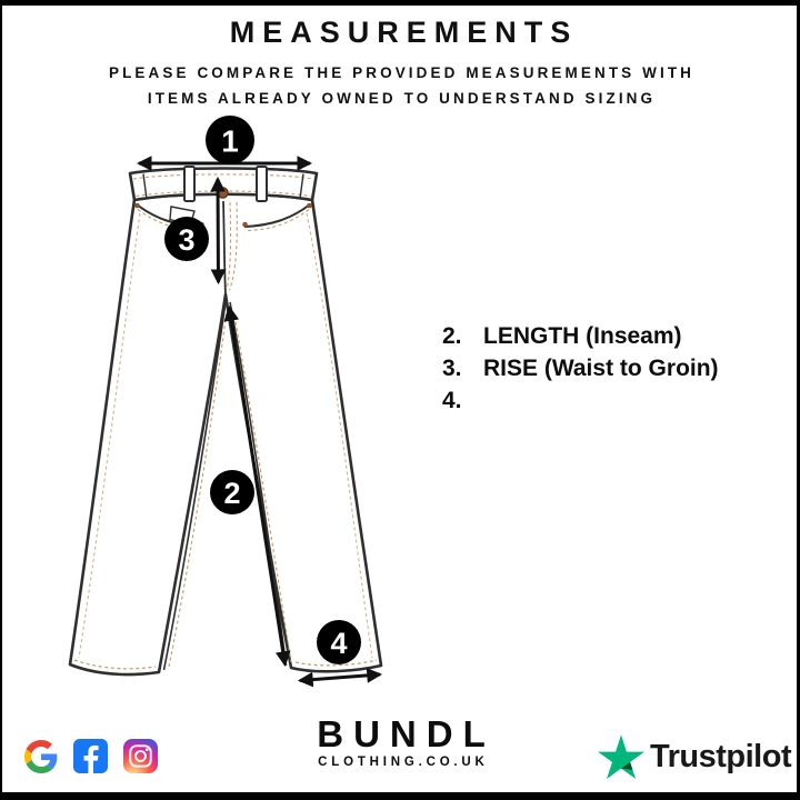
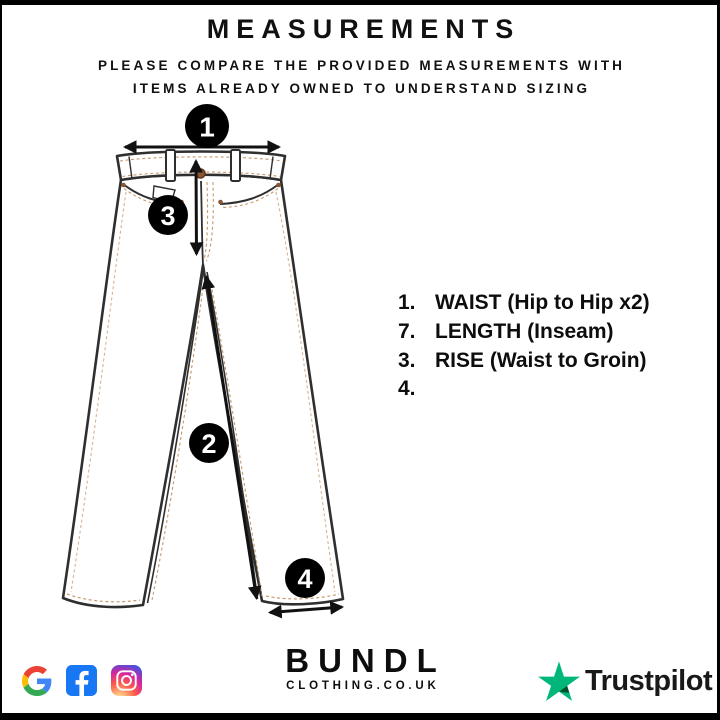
  MEASUREMENTS
  PLEASE COMPARE THE PROVIDED MEASUREMENTS WITH
  ITEMS ALREADY OWNED TO UNDERSTAND SIZING
  1
  3
  2
  4
+ 1.
+ WAIST (Hip to Hip x2)
- 2.
+ 7.
  LENGTH (Inseam)
  3.
  RISE (Waist to Groin)
  4.
  BUNDL
  CLOTHING.CO.UK
  Trustpilot
